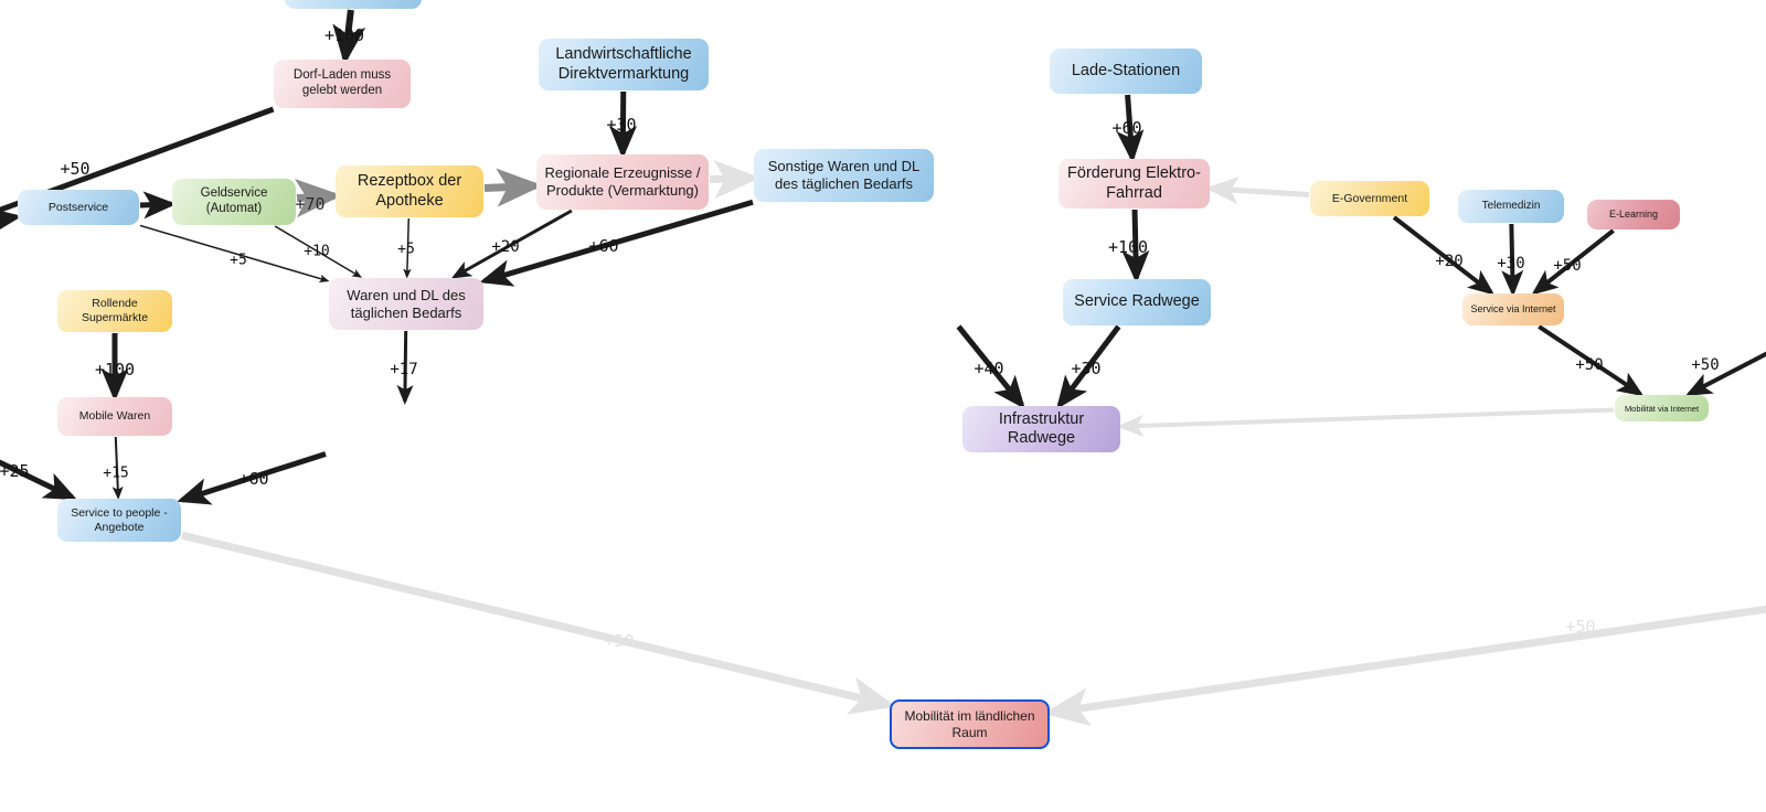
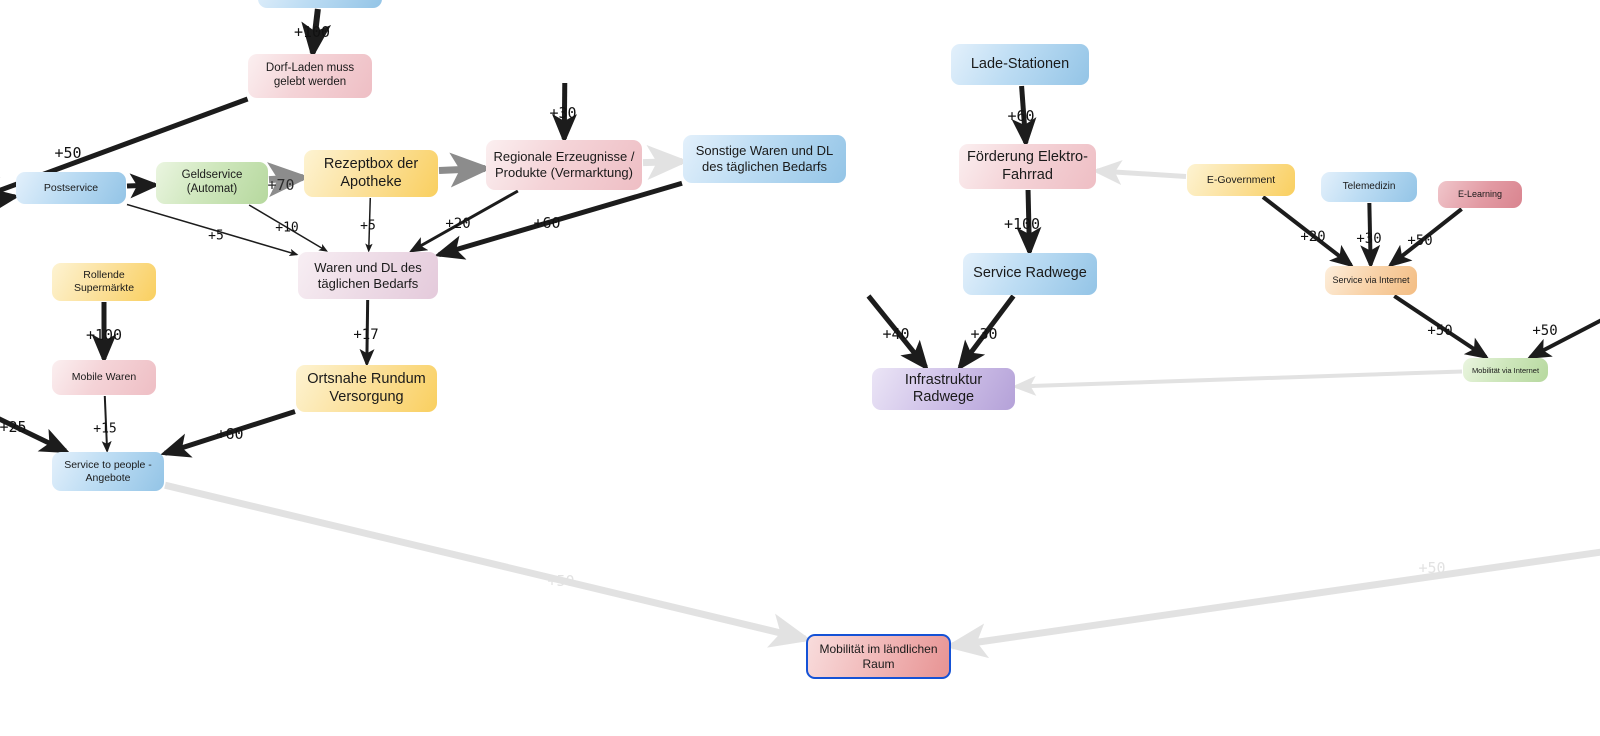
  Dorf-Laden muss gelebt werden
- Landwirtschaftliche Direktvermarktung
  Postservice
  Geldservice (Automat)
  Rezeptbox der Apotheke
  Regionale Erzeugnisse / Produkte (Vermarktung)
  Sonstige Waren und DL des täglichen Bedarfs
  Waren und DL des täglichen Bedarfs
  Rollende Supermärkte
  Mobile Waren
+ Ortsnahe Rundum Versorgung
  Service to people - Angebote
  Lade-Stationen
  Förderung Elektro-Fahrrad
  Service Radwege
  Infrastruktur Radwege
  E-Government
  Telemedizin
  E-Learning
  Service via Internet
  Mobilität via Internet
  Mobilität im ländlichen Raum
  +100
  +50
  +70
  +30
  +5
  +10
  +5
  +20
  +60
  +17
  +100
  +15
  +25
  +60
  +60
  +100
  +40
  +30
  +20
  +30
  +50
  +50
  +50
  +50
  +50
